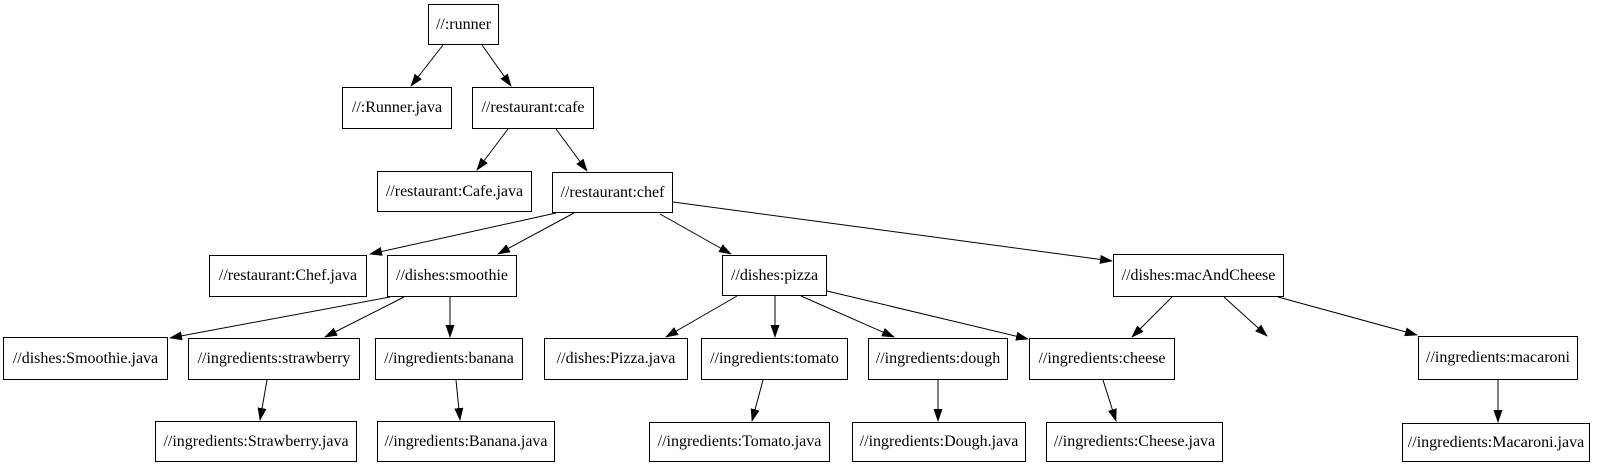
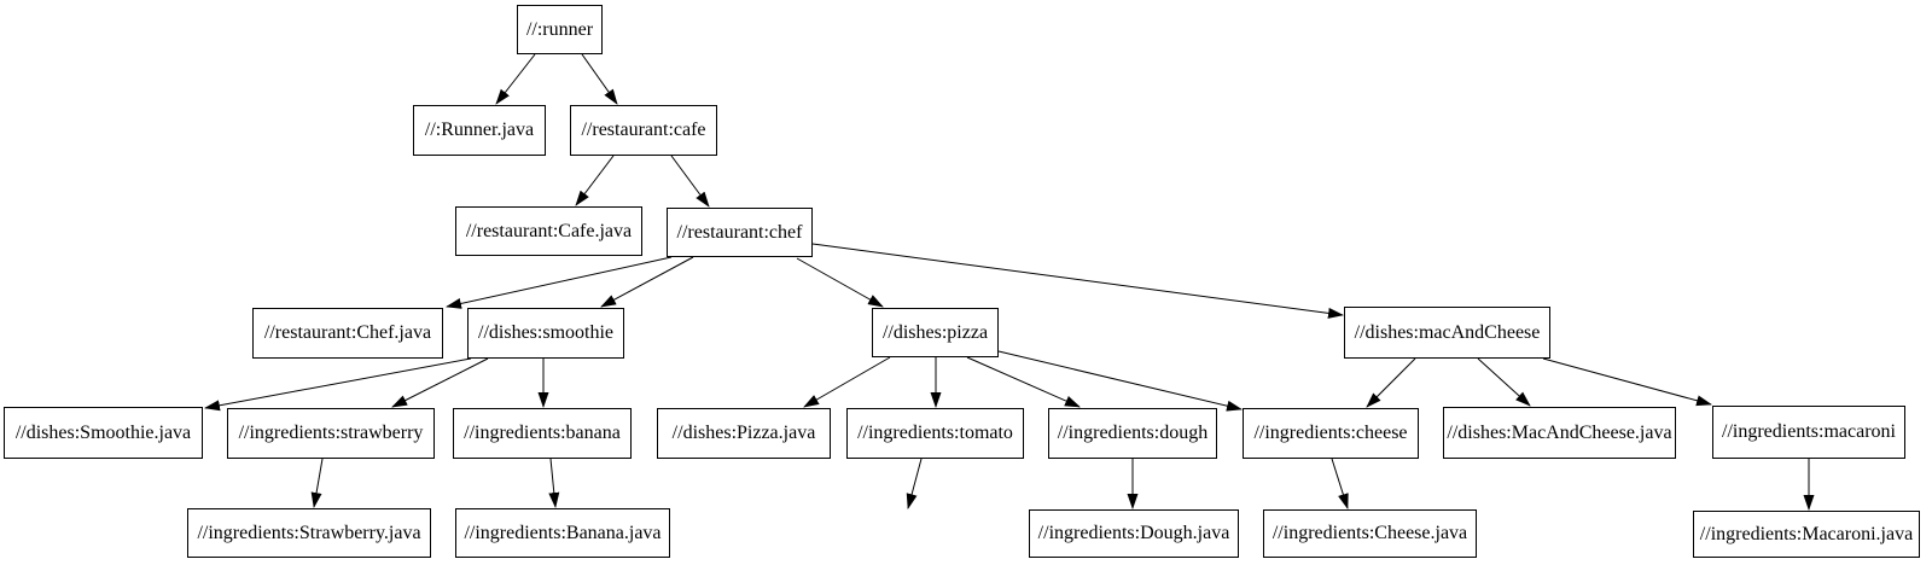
  //:runner
  //:Runner.java
  //restaurant:cafe
  //restaurant:Cafe.java
  //restaurant:chef
  //restaurant:Chef.java
  //dishes:smoothie
  //dishes:pizza
  //dishes:macAndCheese
  //dishes:Smoothie.java
  //ingredients:strawberry
  //ingredients:banana
  //dishes:Pizza.java
  //ingredients:tomato
  //ingredients:dough
  //ingredients:cheese
+ //dishes:MacAndCheese.java
  //ingredients:macaroni
  //ingredients:Strawberry.java
  //ingredients:Banana.java
- //ingredients:Tomato.java
  //ingredients:Dough.java
  //ingredients:Cheese.java
  //ingredients:Macaroni.java
